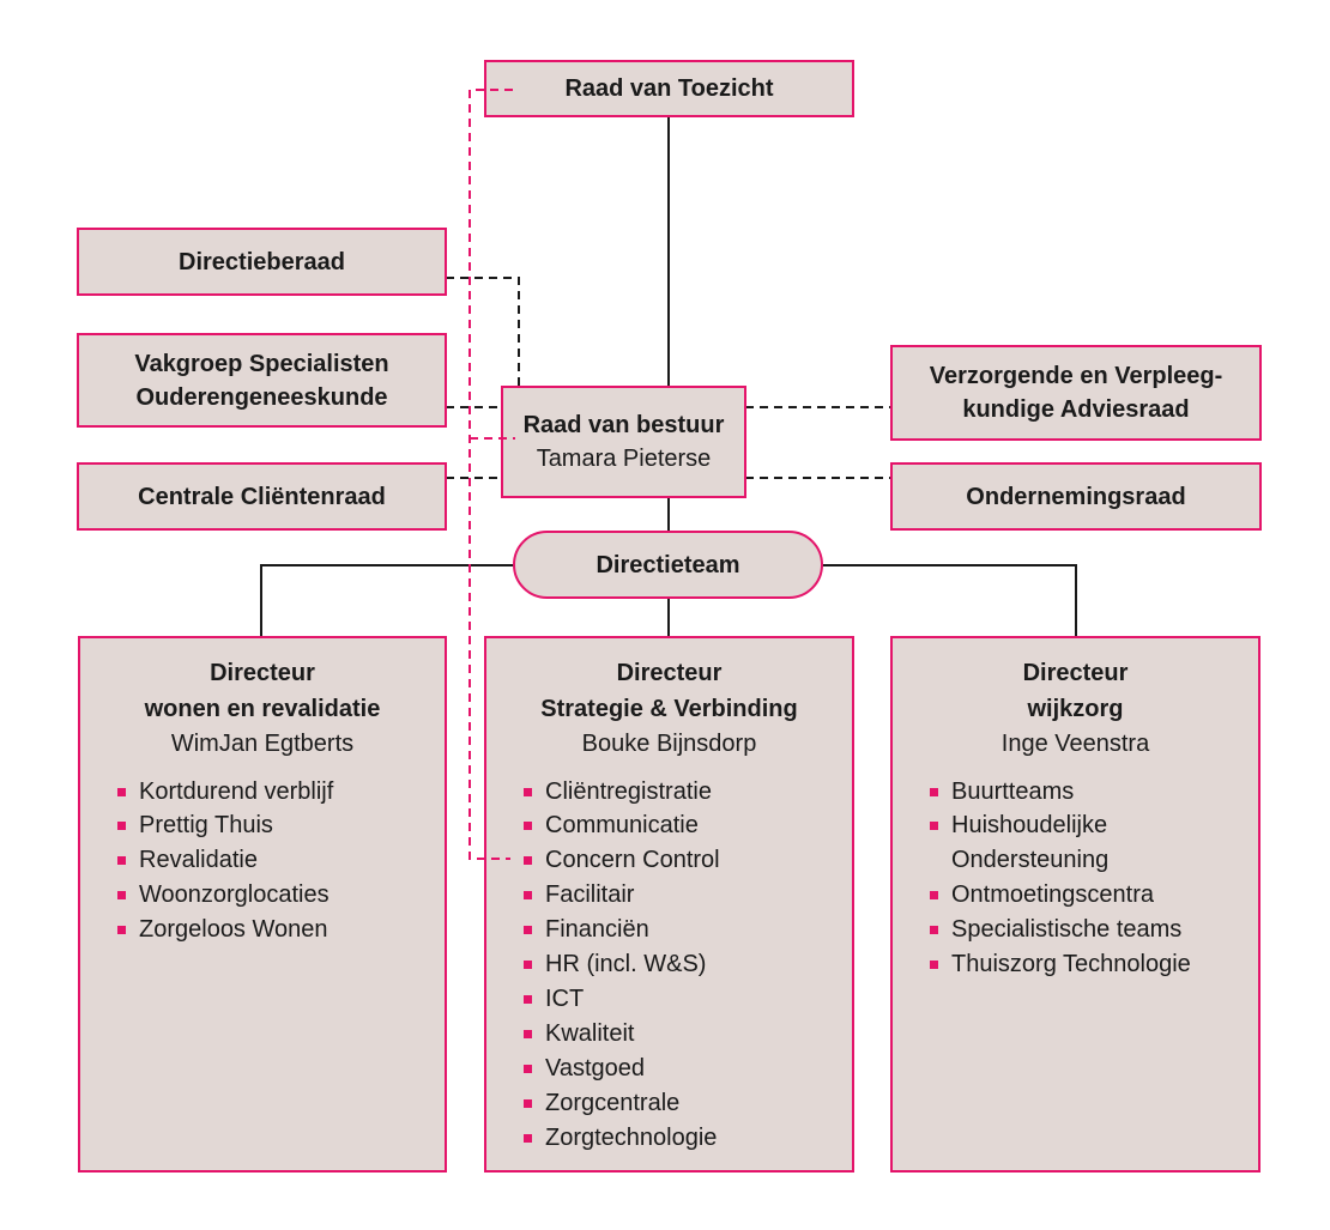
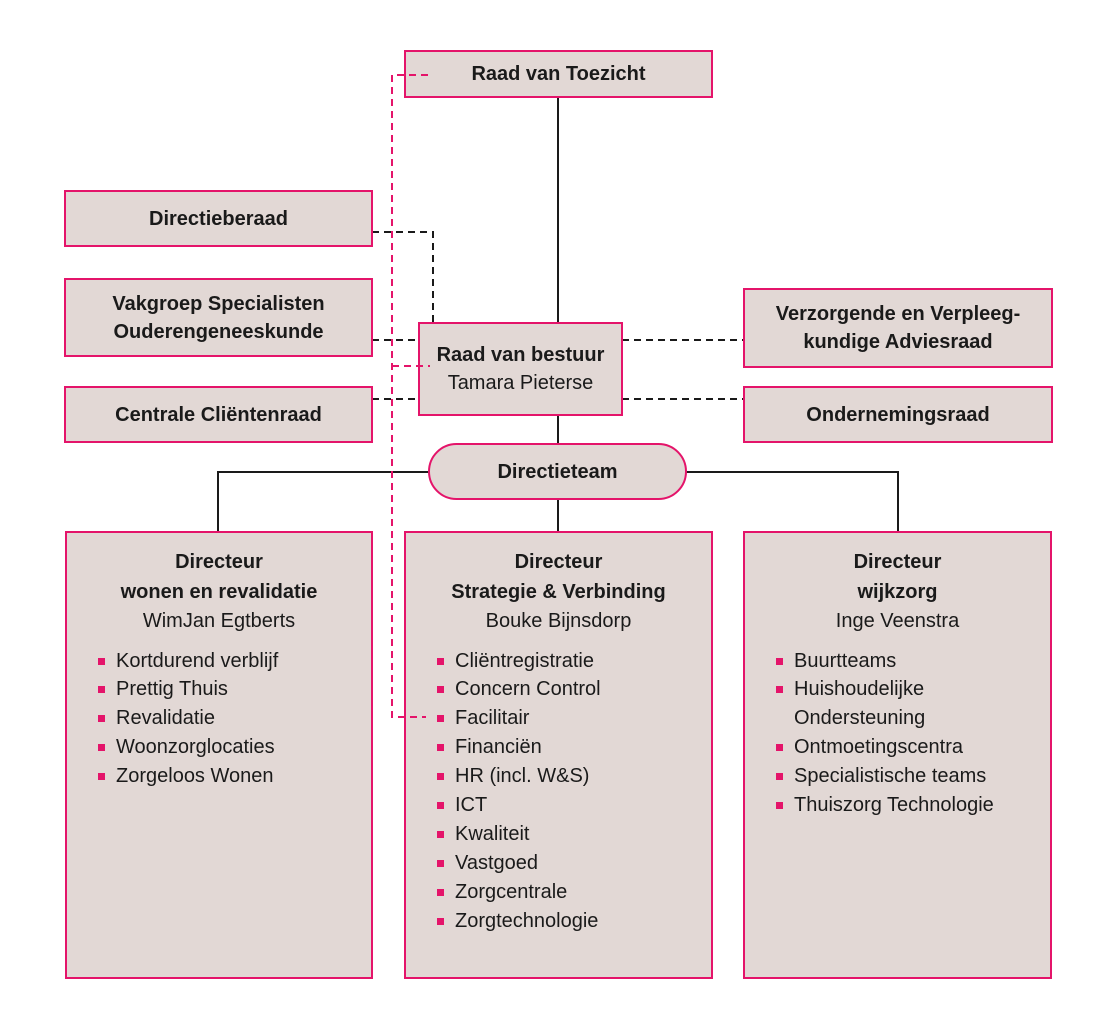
  Raad van Toezicht
  Directieberaad
  Vakgroep Specialisten
  Ouderengeneeskunde
  Centrale Cliëntenraad
  Raad van bestuur
  Tamara Pieterse
  Verzorgende en Verpleeg-
  kundige Adviesraad
  Ondernemingsraad
  Directieteam
  Directeur
  wonen en revalidatie
  WimJan Egtberts
  Kortdurend verblijf
  Prettig Thuis
  Revalidatie
  Woonzorglocaties
  Zorgeloos Wonen
  Directeur
  Strategie & Verbinding
  Bouke Bijnsdorp
  Cliëntregistratie
- Communicatie
  Concern Control
  Facilitair
  Financiën
  HR (incl. W&S)
  ICT
  Kwaliteit
  Vastgoed
  Zorgcentrale
  Zorgtechnologie
  Directeur
  wijkzorg
  Inge Veenstra
  Buurtteams
  Huishoudelijke Ondersteuning
  Ontmoetingscentra
  Specialistische teams
  Thuiszorg Technologie
